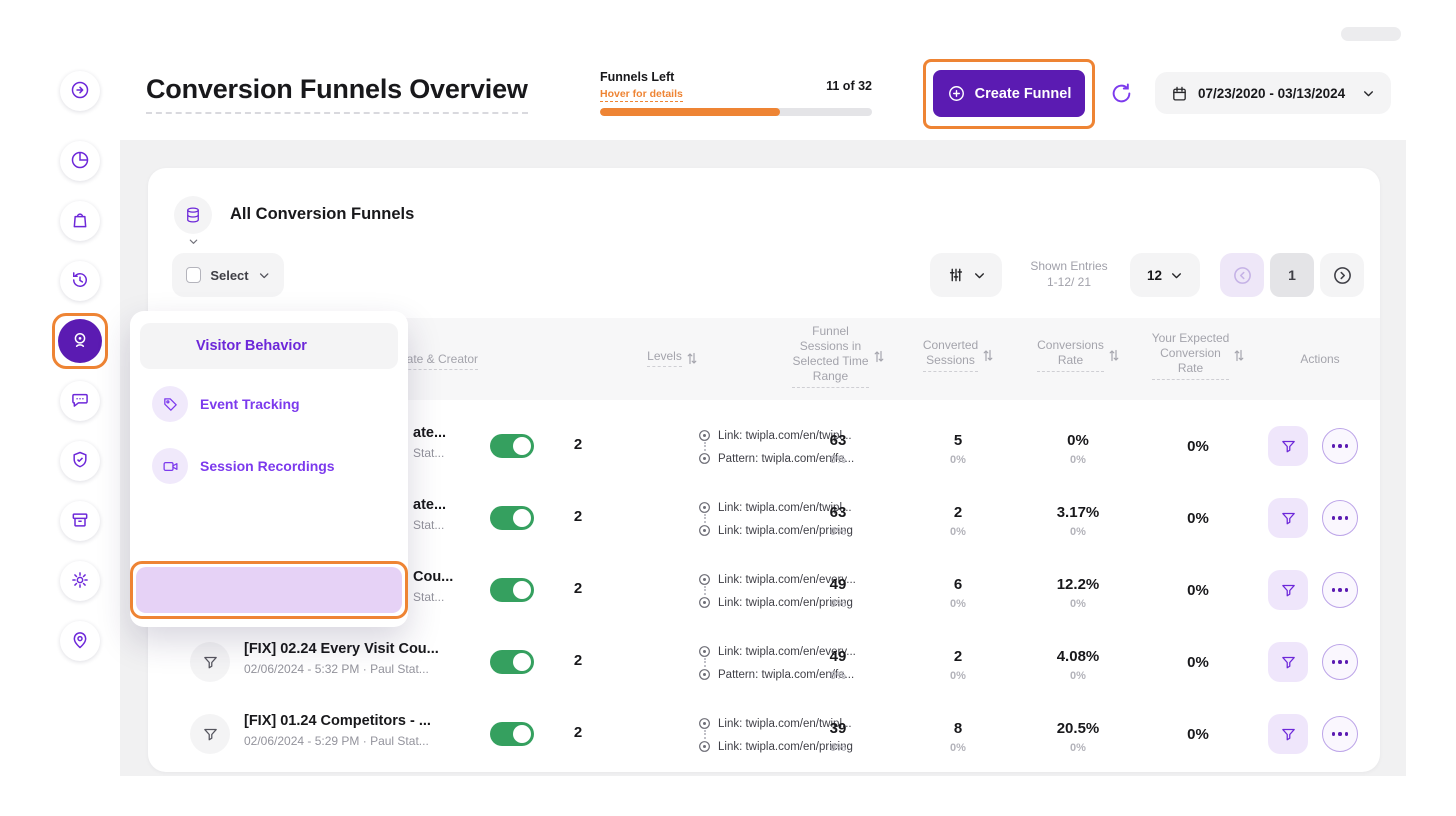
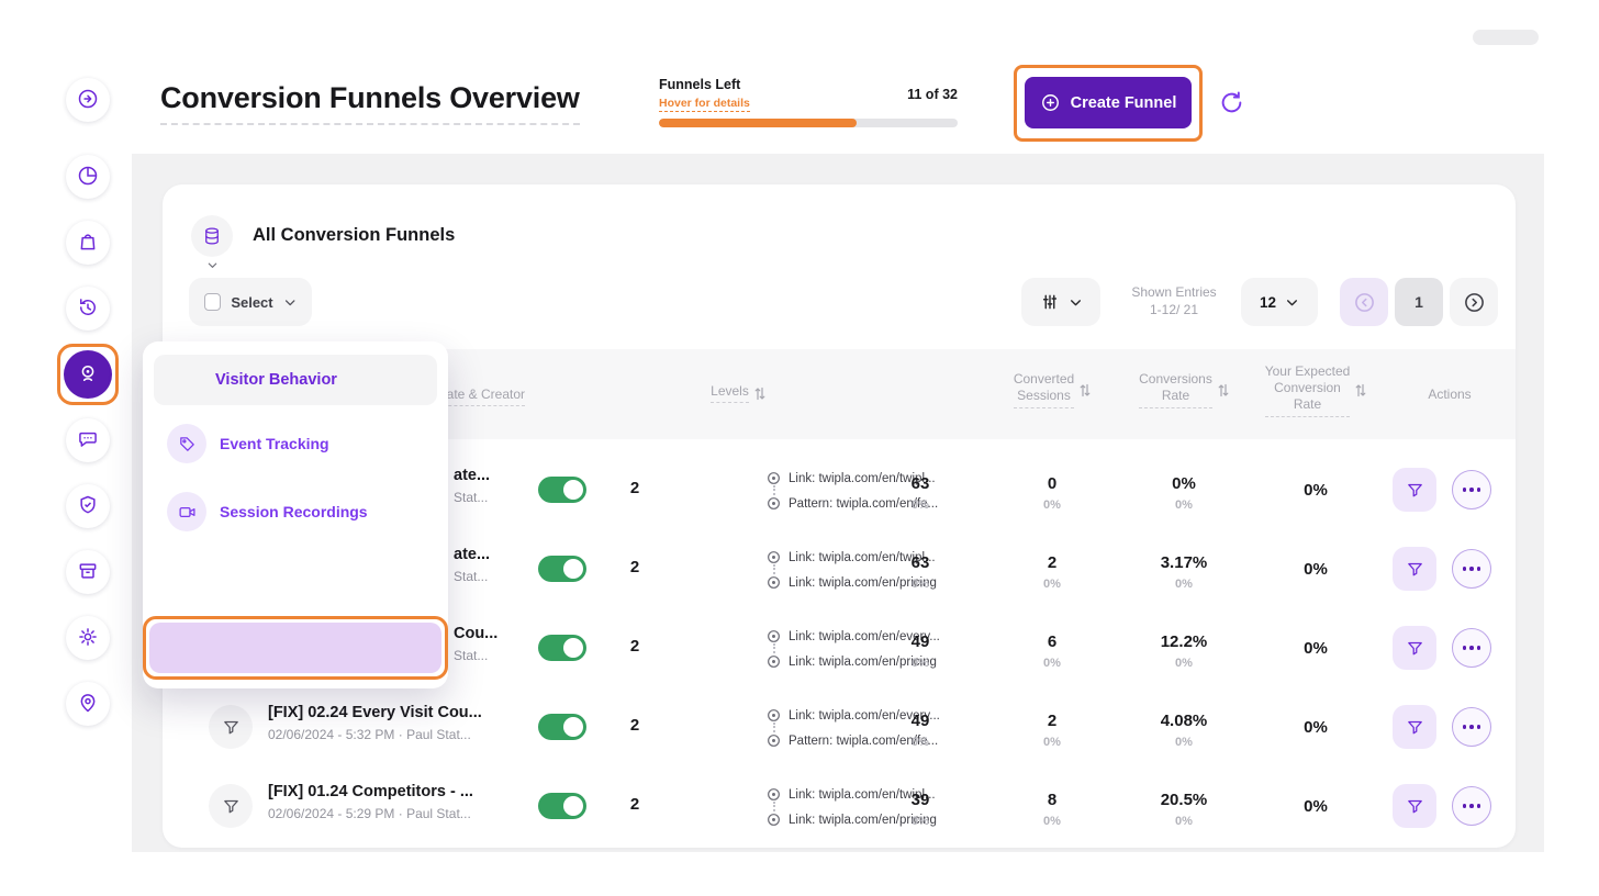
  Conversion Funnels Overview
  Funnels Left
  Hover for details
  11 of 32
  Create Funnel
- 07/23/2020 - 03/13/2024
  All Conversion Funnels
  Select
  Shown Entries
  1-12/ 21
  12
  1
  ate & Creator
  Levels
- Funnel
- Sessions in
- Selected Time
- Range
  Converted
  Sessions
  Conversions
  Rate
  Your Expected
  Conversion
  Rate
  Actions
  ate...
  Stat...
  2
  Link: twipla.com/en/twipl...
  Pattern: twipla.com/en/fe...
  63
  0%
- 5
+ 0
  0%
  0%
  0%
  0%
  ate...
  Stat...
  2
  Link: twipla.com/en/twipl...
  Link: twipla.com/en/pricing
  63
  0%
  2
  0%
  3.17%
  0%
  0%
  Cou...
  Stat...
  2
  Link: twipla.com/en/every...
  Link: twipla.com/en/pricing
  49
  0%
  6
  0%
  12.2%
  0%
  0%
  [FIX] 02.24 Every Visit Cou...
  02/06/2024 - 5:32 PM · Paul Stat...
  2
  Link: twipla.com/en/every...
  Pattern: twipla.com/en/fe...
  49
  0%
  2
  0%
  4.08%
  0%
  0%
  [FIX] 01.24 Competitors - ...
  02/06/2024 - 5:29 PM · Paul Stat...
  2
  Link: twipla.com/en/twipl...
  Link: twipla.com/en/pricing
  39
  0%
  8
  0%
  20.5%
  0%
  0%
  Visitor Behavior
  Event Tracking
  Session Recordings
